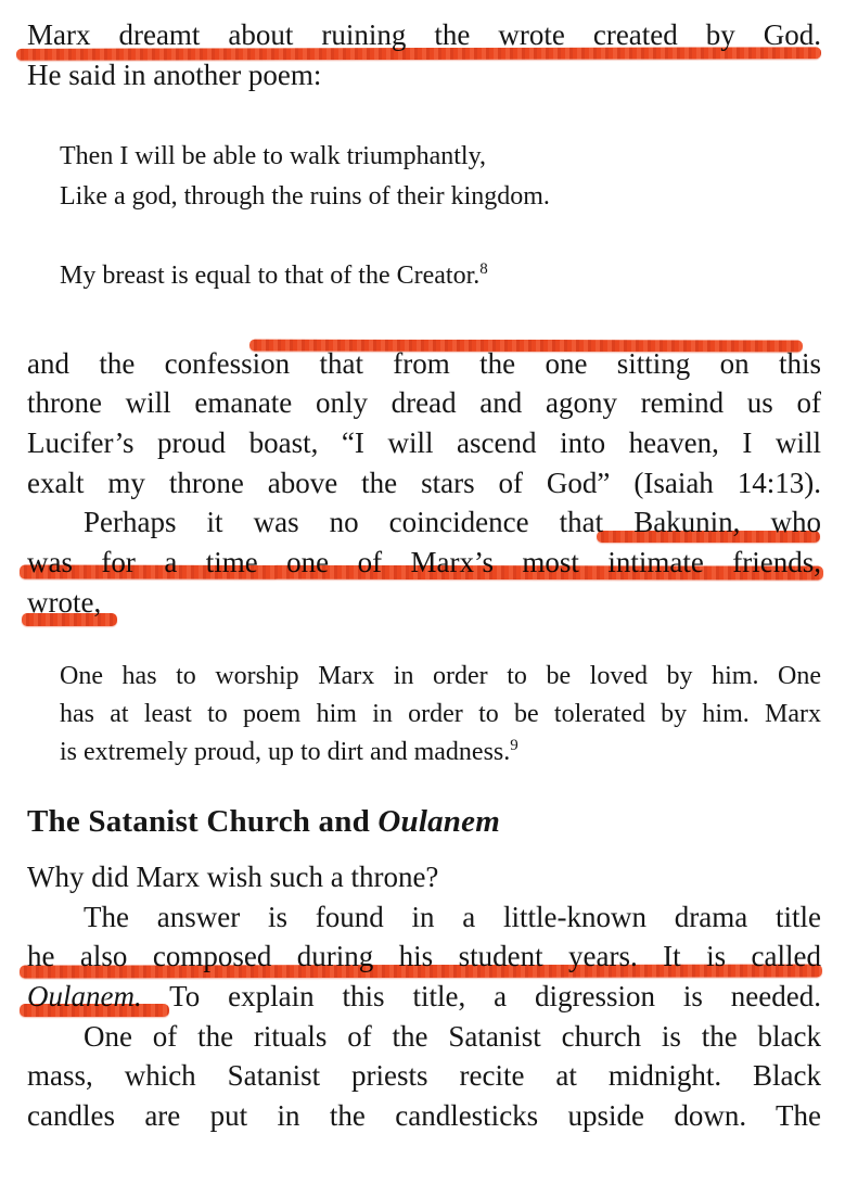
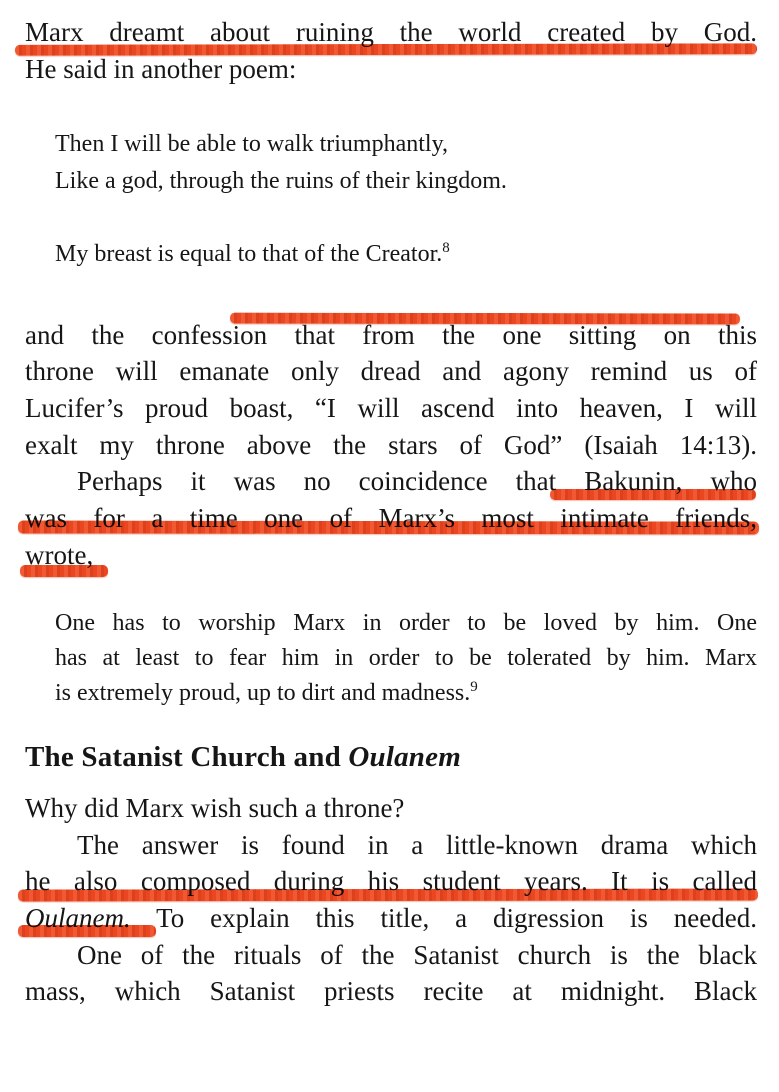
- Marx dreamt about ruining the wrote created by God.
+ Marx dreamt about ruining the world created by God.
  He said in another poem:
  Then I will be able to walk triumphantly,
  Like a god, through the ruins of their kingdom.
  My breast is equal to that of the Creator.8
  and the confession that from the one sitting on this
  throne will emanate only dread and agony remind us of
  Lucifer’s proud boast, “I will ascend into heaven, I will
  exalt my throne above the stars of God” (Isaiah 14:13).
  Perhaps it was no coincidence that Bakunin, who
  was for a time one of Marx’s most intimate friends,
  wrote,
  One has to worship Marx in order to be loved by him. One
- has at least to poem him in order to be tolerated by him. Marx
+ has at least to fear him in order to be tolerated by him. Marx
  is extremely proud, up to dirt and madness.9
  The Satanist Church and Oulanem
  Why did Marx wish such a throne?
- The answer is found in a little-known drama title
+ The answer is found in a little-known drama which
  he also composed during his student years. It is called
  Oulanem. To explain this title, a digression is needed.
  One of the rituals of the Satanist church is the black
  mass, which Satanist priests recite at midnight. Black
- candles are put in the candlesticks upside down. The
